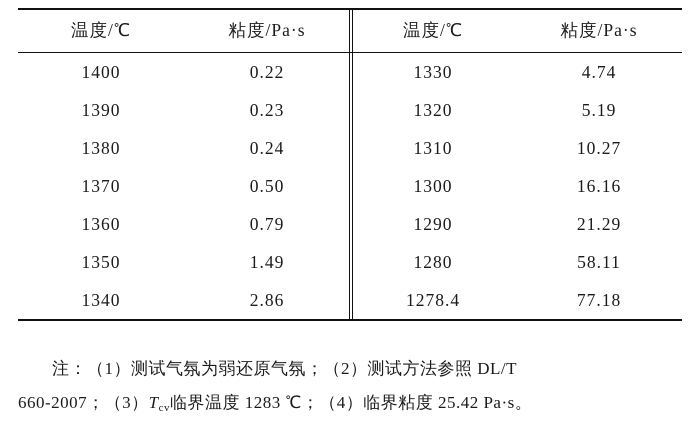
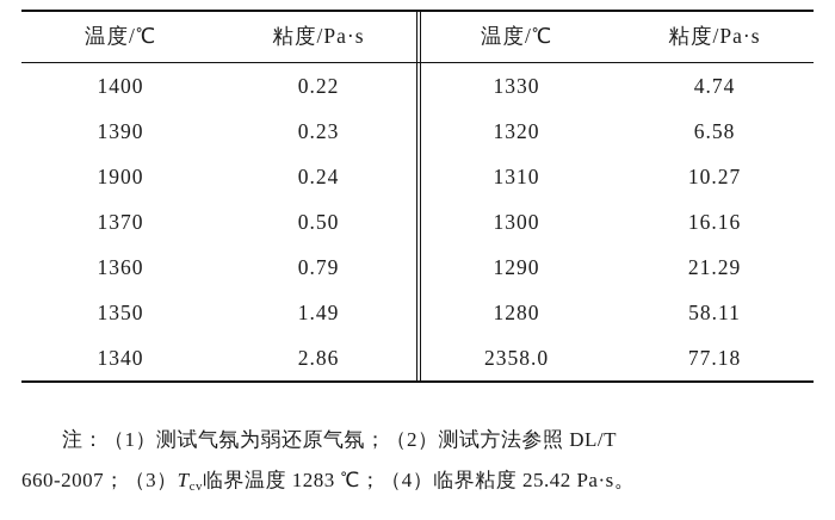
  温度/℃	粘度/Pa·s	温度/℃	粘度/Pa·s
  1400	0.22	1330	4.74
- 1390	0.23	1320	5.19
+ 1390	0.23	1320	6.58
- 1380	0.24	1310	10.27
+ 1900	0.24	1310	10.27
  1370	0.50	1300	16.16
  1360	0.79	1290	21.29
  1350	1.49	1280	58.11
- 1340	2.86	1278.4	77.18
+ 1340	2.86	2358.0	77.18
  注：（1）测试气氛为弱还原气氛；（2）测试方法参照 DL/T
  660-2007；（3）Tcv临界温度 1283 ℃；（4）临界粘度 25.42 Pa·s。
